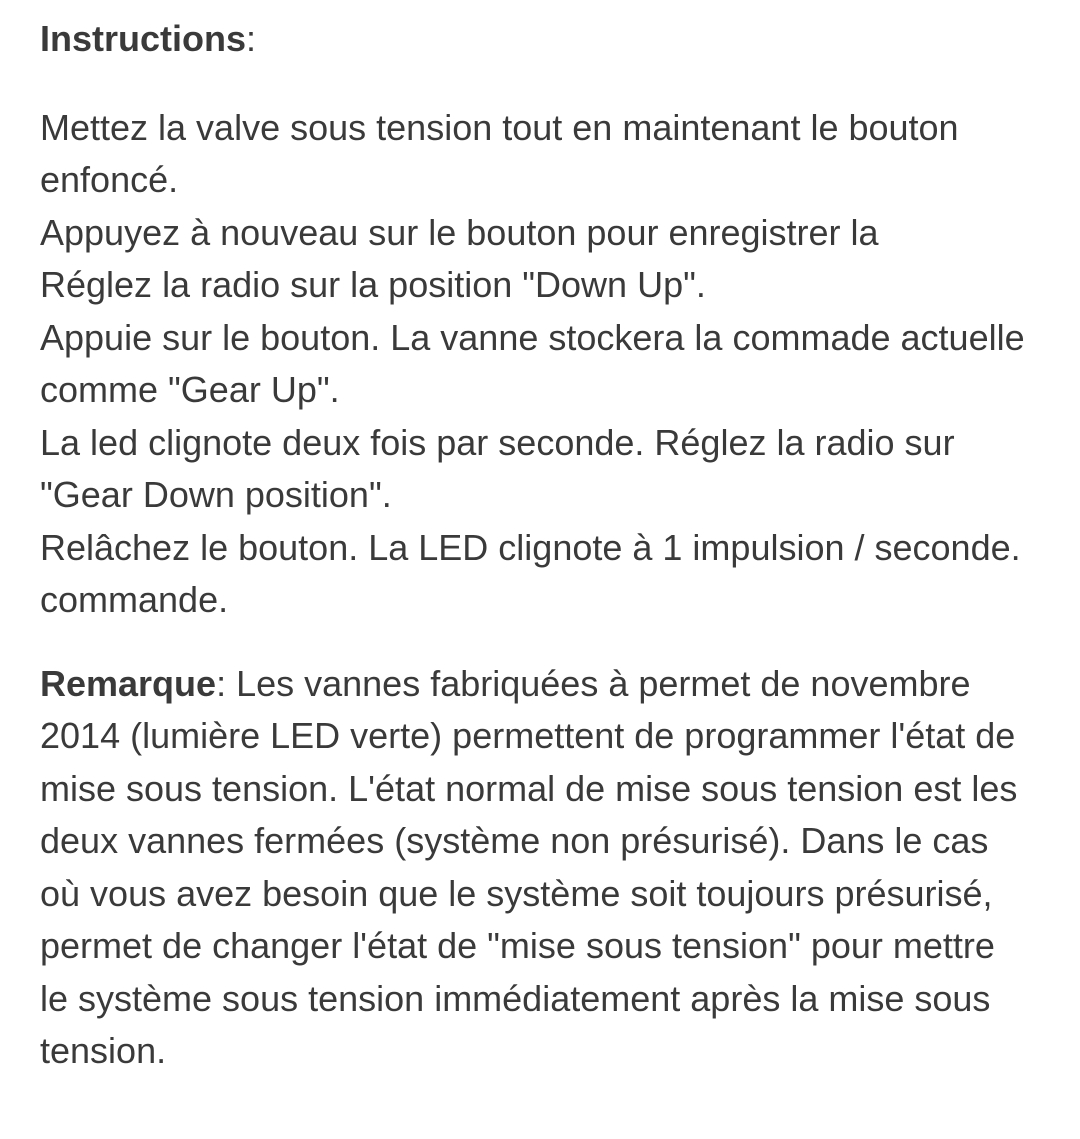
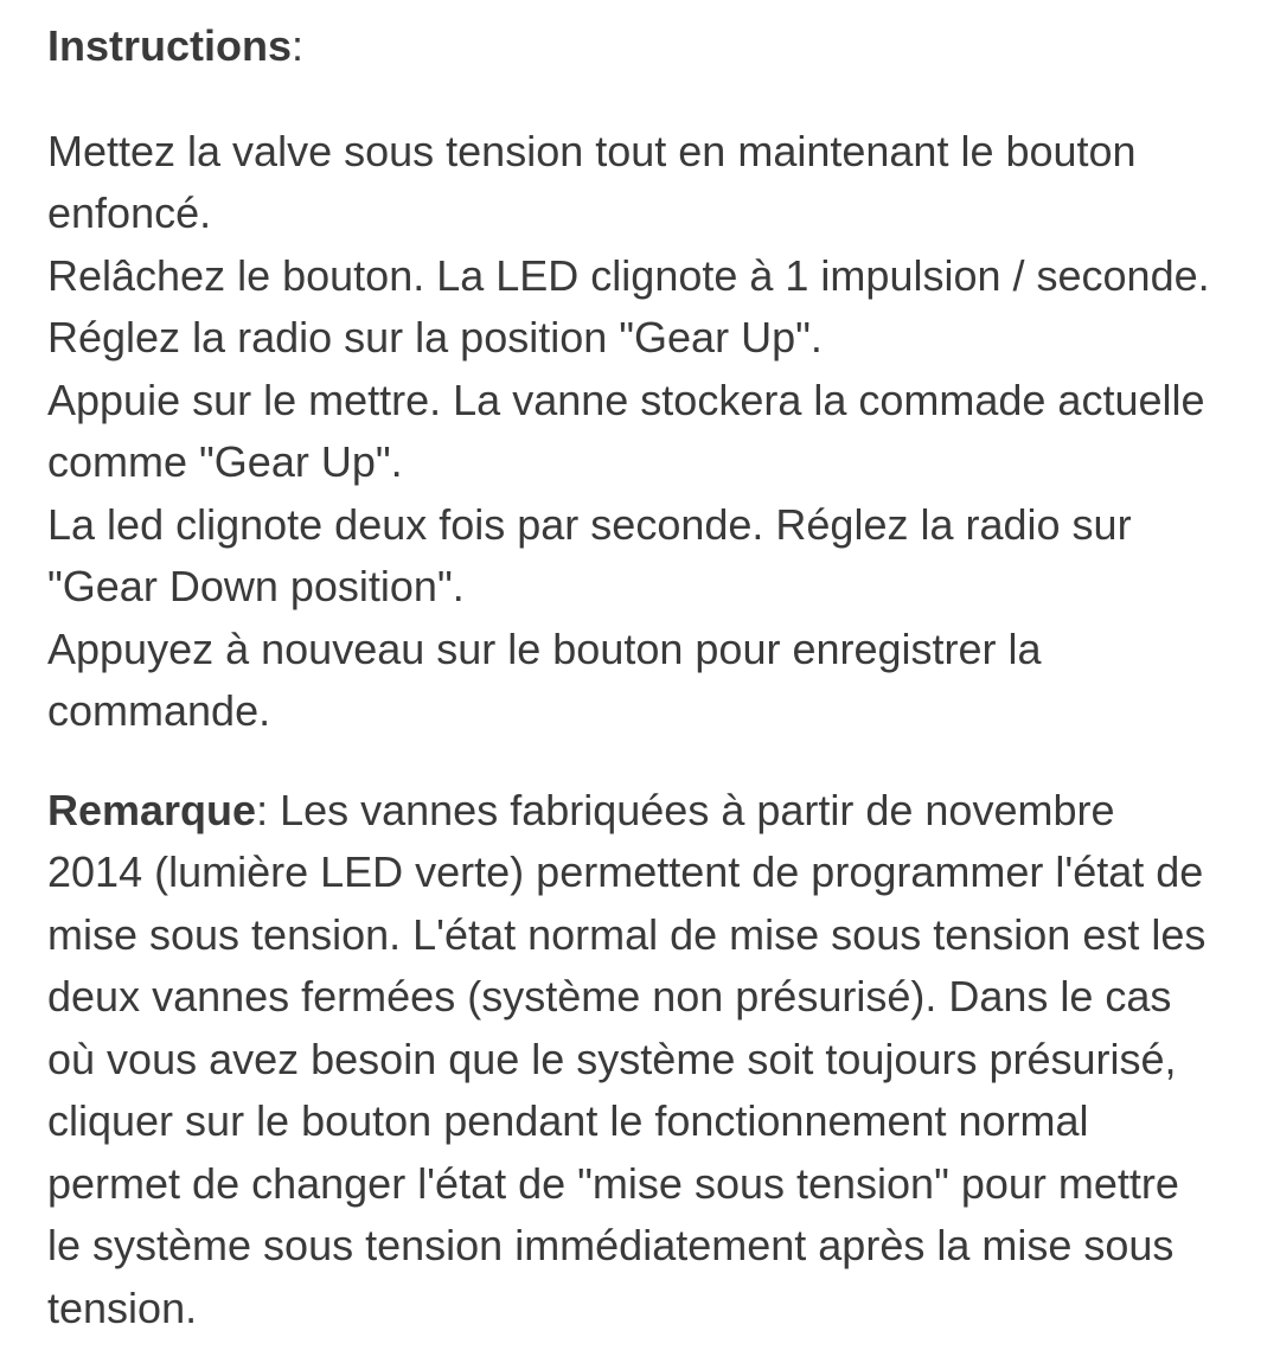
  Instructions:
  Mettez la valve sous tension tout en maintenant le bouton
  enfoncé.
- Appuyez à nouveau sur le bouton pour enregistrer la
+ Relâchez le bouton. La LED clignote à 1 impulsion / seconde.
- Réglez la radio sur la position "Down Up".
+ Réglez la radio sur la position "Gear Up".
- Appuie sur le bouton. La vanne stockera la commade actuelle
+ Appuie sur le mettre. La vanne stockera la commade actuelle
  comme "Gear Up".
  La led clignote deux fois par seconde. Réglez la radio sur
  "Gear Down position".
- Relâchez le bouton. La LED clignote à 1 impulsion / seconde.
+ Appuyez à nouveau sur le bouton pour enregistrer la
  commande.
- Remarque: Les vannes fabriquées à permet de novembre
+ Remarque: Les vannes fabriquées à partir de novembre
  2014 (lumière LED verte) permettent de programmer l'état de
  mise sous tension. L'état normal de mise sous tension est les
  deux vannes fermées (système non présurisé). Dans le cas
  où vous avez besoin que le système soit toujours présurisé,
+ cliquer sur le bouton pendant le fonctionnement normal
  permet de changer l'état de "mise sous tension" pour mettre
  le système sous tension immédiatement après la mise sous
  tension.
